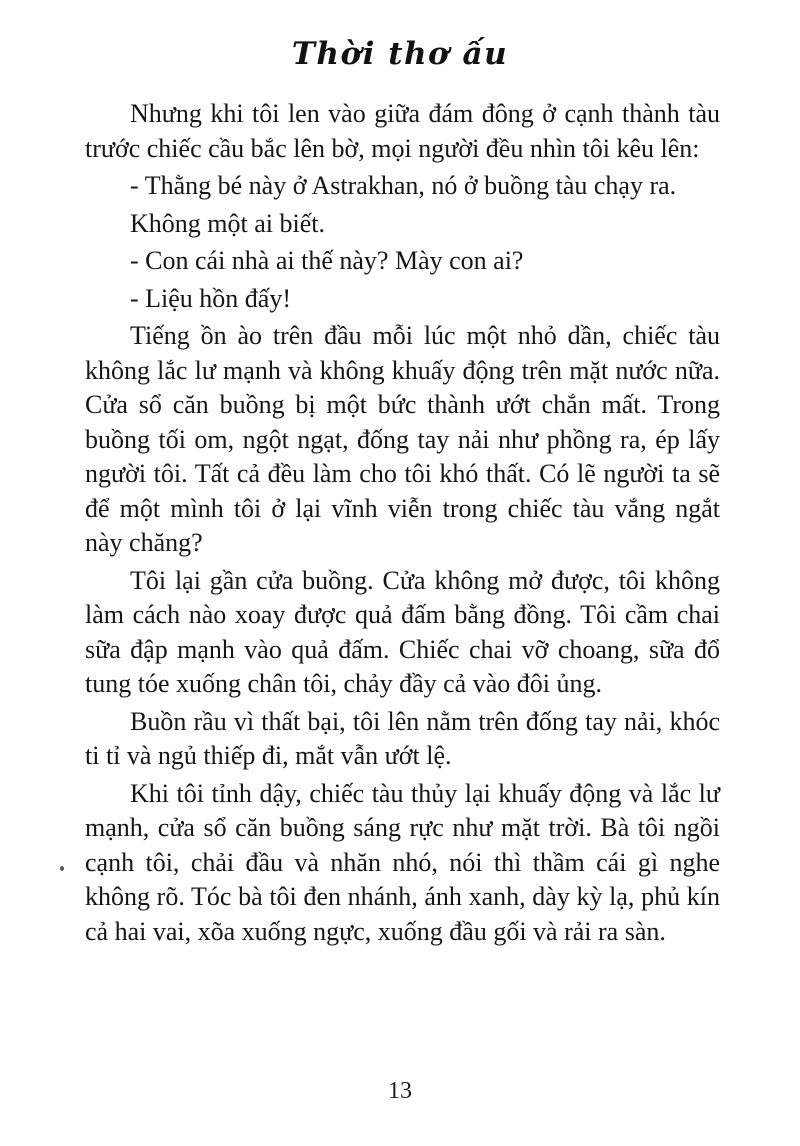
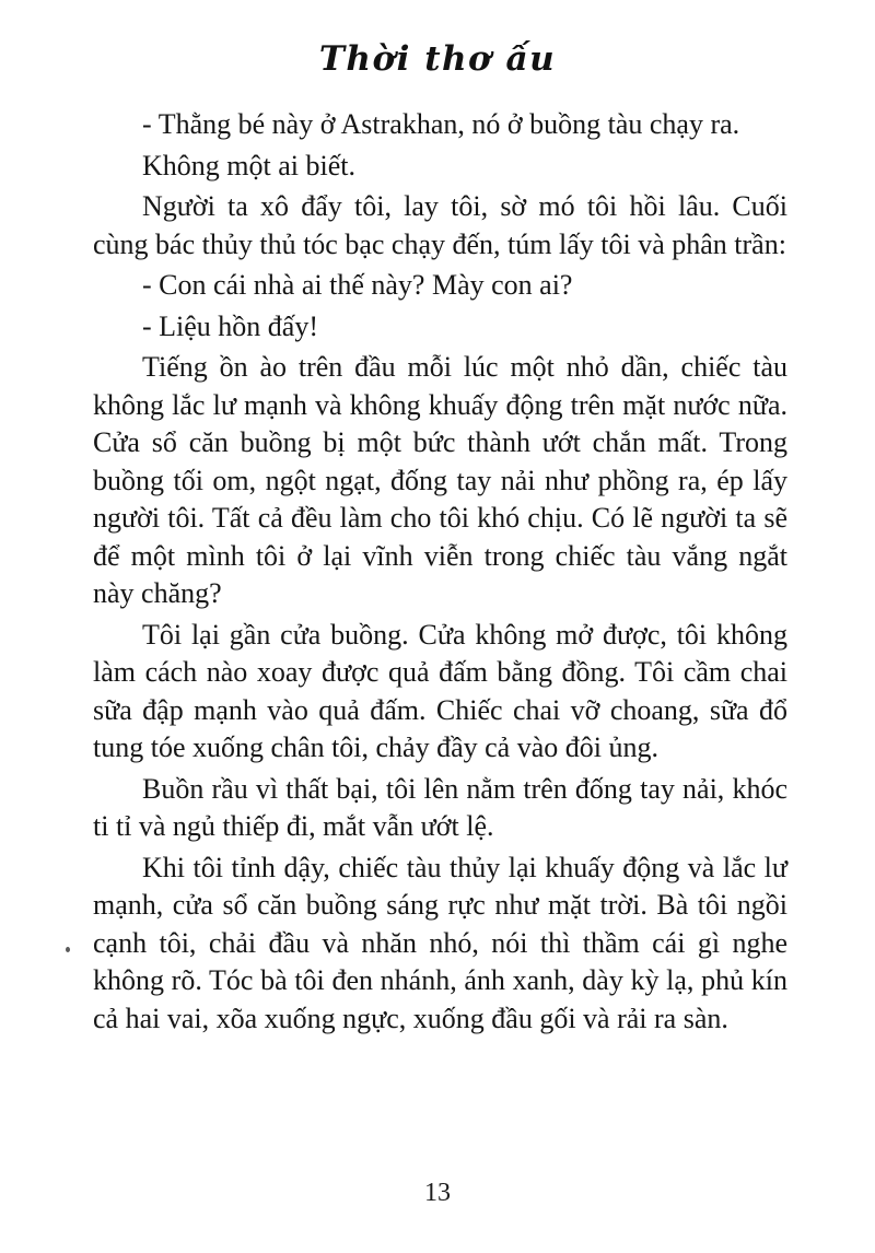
  Thời thơ ấu
- Nhưng khi tôi len vào giữa đám đông ở cạnh thành tàu trước chiếc cầu bắc lên bờ, mọi người đều nhìn tôi kêu lên:
  - Thằng bé này ở Astrakhan, nó ở buồng tàu chạy ra.
  Không một ai biết.
+ Người ta xô đẩy tôi, lay tôi, sờ mó tôi hồi lâu. Cuối cùng bác thủy thủ tóc bạc chạy đến, túm lấy tôi và phân trần:
  - Con cái nhà ai thế này? Mày con ai?
  - Liệu hồn đấy!
- Tiếng ồn ào trên đầu mỗi lúc một nhỏ dần, chiếc tàu không lắc lư mạnh và không khuấy động trên mặt nước nữa. Cửa sổ căn buồng bị một bức thành ướt chắn mất. Trong buồng tối om, ngột ngạt, đống tay nải như phồng ra, ép lấy người tôi. Tất cả đều làm cho tôi khó thất. Có lẽ người ta sẽ để một mình tôi ở lại vĩnh viễn trong chiếc tàu vắng ngắt này chăng?
+ Tiếng ồn ào trên đầu mỗi lúc một nhỏ dần, chiếc tàu không lắc lư mạnh và không khuấy động trên mặt nước nữa. Cửa sổ căn buồng bị một bức thành ướt chắn mất. Trong buồng tối om, ngột ngạt, đống tay nải như phồng ra, ép lấy người tôi. Tất cả đều làm cho tôi khó chịu. Có lẽ người ta sẽ để một mình tôi ở lại vĩnh viễn trong chiếc tàu vắng ngắt này chăng?
  Tôi lại gần cửa buồng. Cửa không mở được, tôi không làm cách nào xoay được quả đấm bằng đồng. Tôi cầm chai sữa đập mạnh vào quả đấm. Chiếc chai vỡ choang, sữa đổ tung tóe xuống chân tôi, chảy đầy cả vào đôi ủng.
  Buồn rầu vì thất bại, tôi lên nằm trên đống tay nải, khóc ti tỉ và ngủ thiếp đi, mắt vẫn ướt lệ.
  Khi tôi tỉnh dậy, chiếc tàu thủy lại khuấy động và lắc lư mạnh, cửa sổ căn buồng sáng rực như mặt trời. Bà tôi ngồi cạnh tôi, chải đầu và nhăn nhó, nói thì thầm cái gì nghe không rõ. Tóc bà tôi đen nhánh, ánh xanh, dày kỳ lạ, phủ kín cả hai vai, xõa xuống ngực, xuống đầu gối và rải ra sàn.
  13
